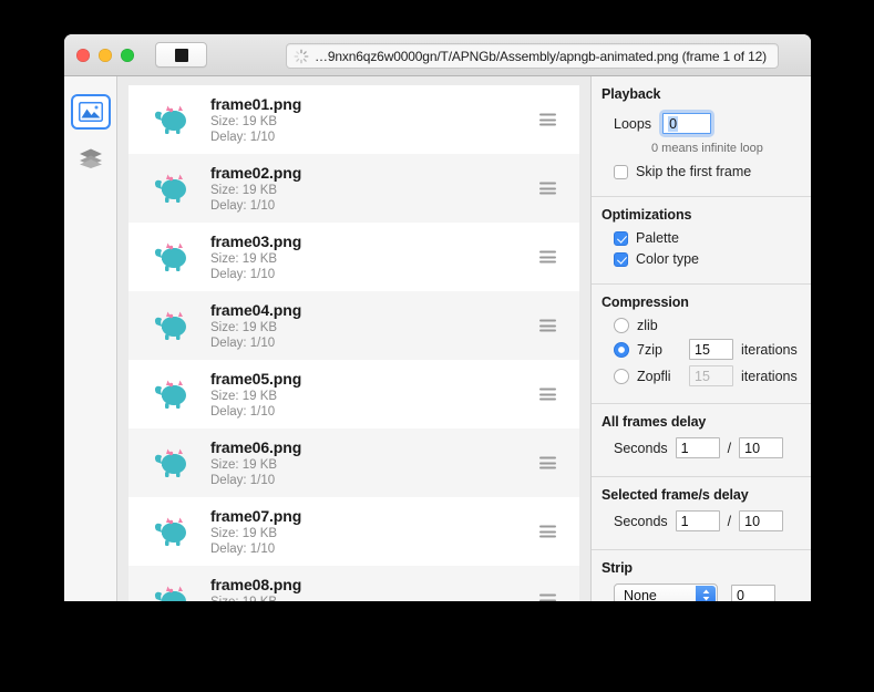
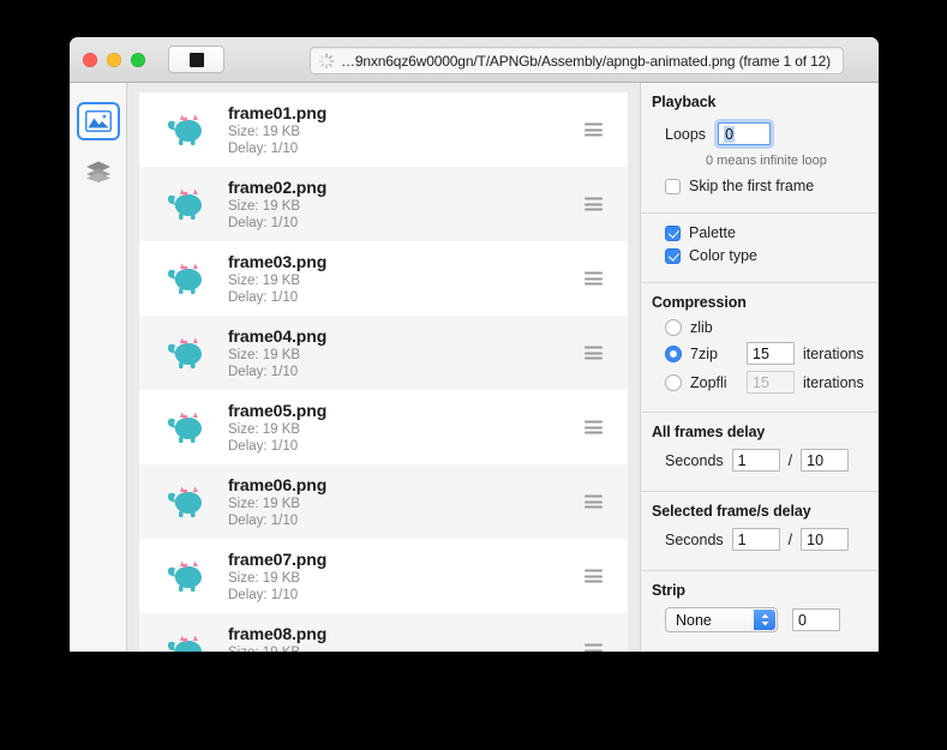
  …9nxn6qz6w0000gn/T/APNGb/Assembly/apngb-animated.png (frame 1 of 12)
  frame01.png
  Size: 19 KB
  Delay: 1/10
  frame02.png
  Size: 19 KB
  Delay: 1/10
  frame03.png
  Size: 19 KB
  Delay: 1/10
  frame04.png
  Size: 19 KB
  Delay: 1/10
  frame05.png
  Size: 19 KB
  Delay: 1/10
  frame06.png
  Size: 19 KB
  Delay: 1/10
  frame07.png
  Size: 19 KB
  Delay: 1/10
  frame08.png
  Playback
  Loops
  0
  0 means infinite loop
  Skip the first frame
- Optimizations
  Palette
  Color type
  Compression
  zlib
  7zip
  15
  iterations
  Zopfli
  15
  iterations
  All frames delay
  Seconds
  1
  /
  10
  Selected frame/s delay
  Seconds
  1
  /
  10
  Strip
  None
  0
